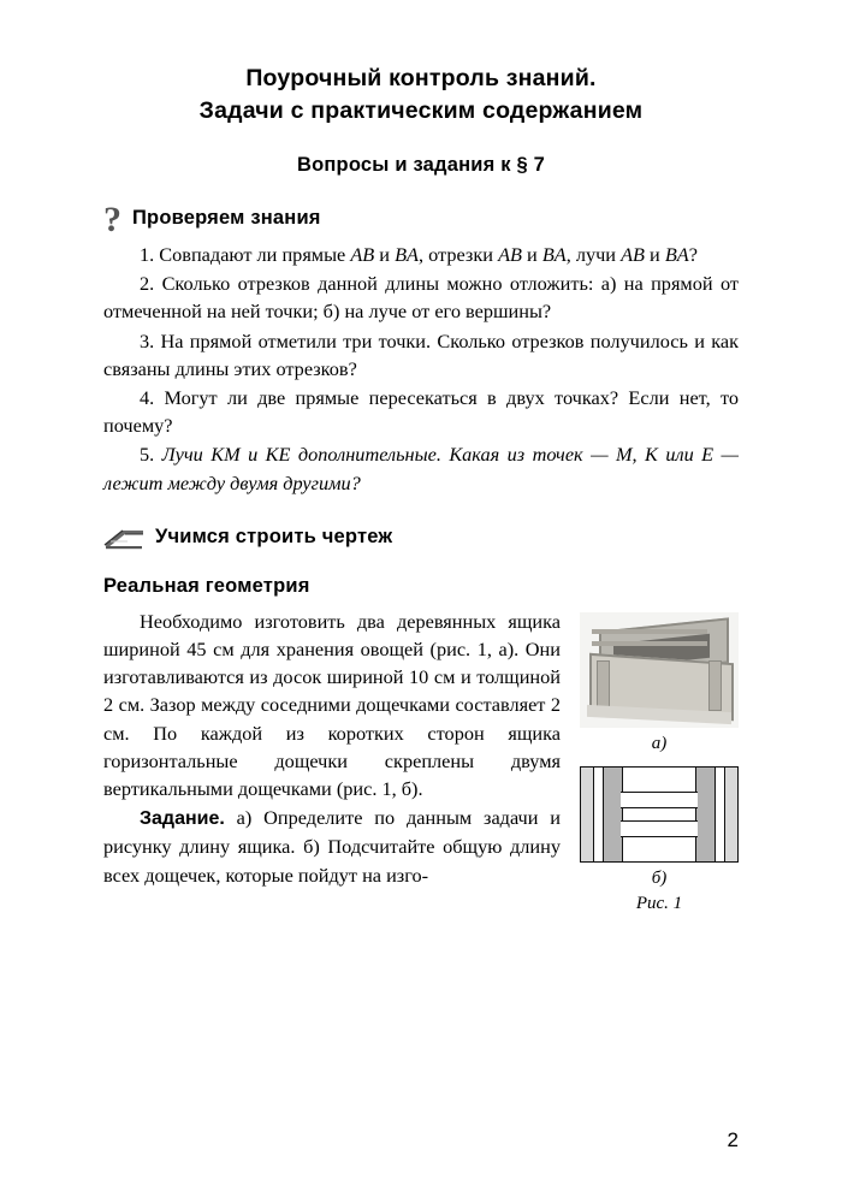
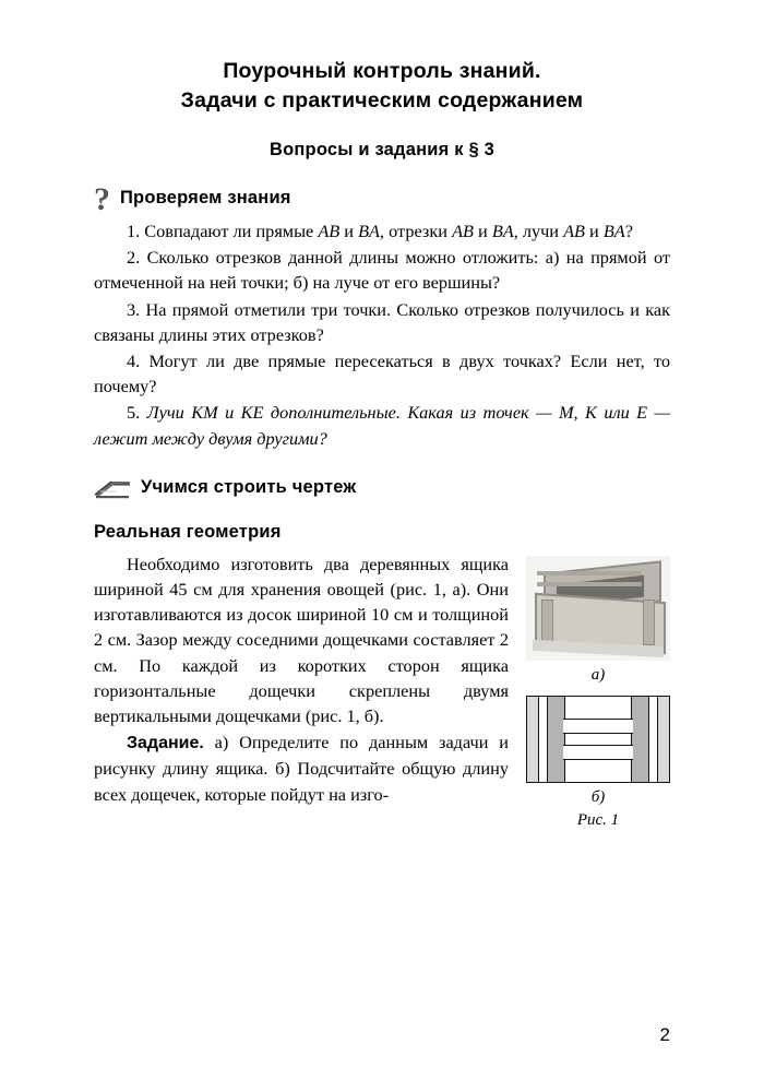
  Поурочный контроль знаний.
  Задачи с практическим содержанием
- Вопросы и задания к § 7
+ Вопросы и задания к § 3
  ?
  Проверяем знания
  1. Совпадают ли прямые AB и BA, отрезки AB и BA, лучи AB и BA?
  2. Сколько отрезков данной длины можно отложить: а) на прямой от отмеченной на ней точки; б) на луче от его вершины?
  3. На прямой отметили три точки. Сколько отрезков получилось и как связаны длины этих отрезков?
  4. Могут ли две прямые пересекаться в двух точках? Если нет, то почему?
  5. Лучи KM и KE дополнительные. Какая из точек — M, K или E — лежит между двумя другими?
  Учимся строить чертеж
  Реальная геометрия
  а)
  б)
  Рис. 1
  Необходимо изготовить два деревянных ящика шириной 45 см для хранения овощей (рис. 1, а). Они изготавливаются из досок шириной 10 см и толщиной 2 см. Зазор между соседними дощечками составляет 2 см. По каждой из коротких сторон ящика горизонтальные дощечки скреплены двумя вертикальными дощечками (рис. 1, б).
  Задание. а) Определите по данным задачи и рисунку длину ящика. б) Подсчитайте общую длину всех дощечек, которые пойдут на изго-
  2
